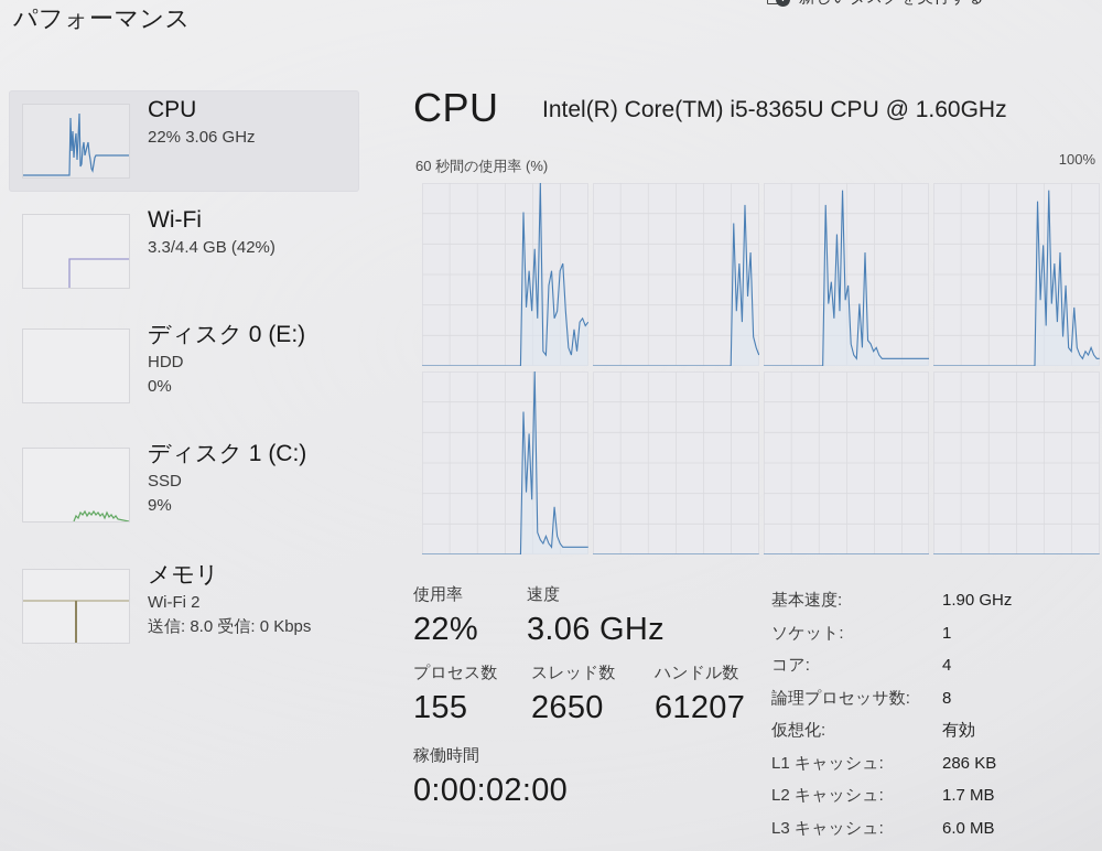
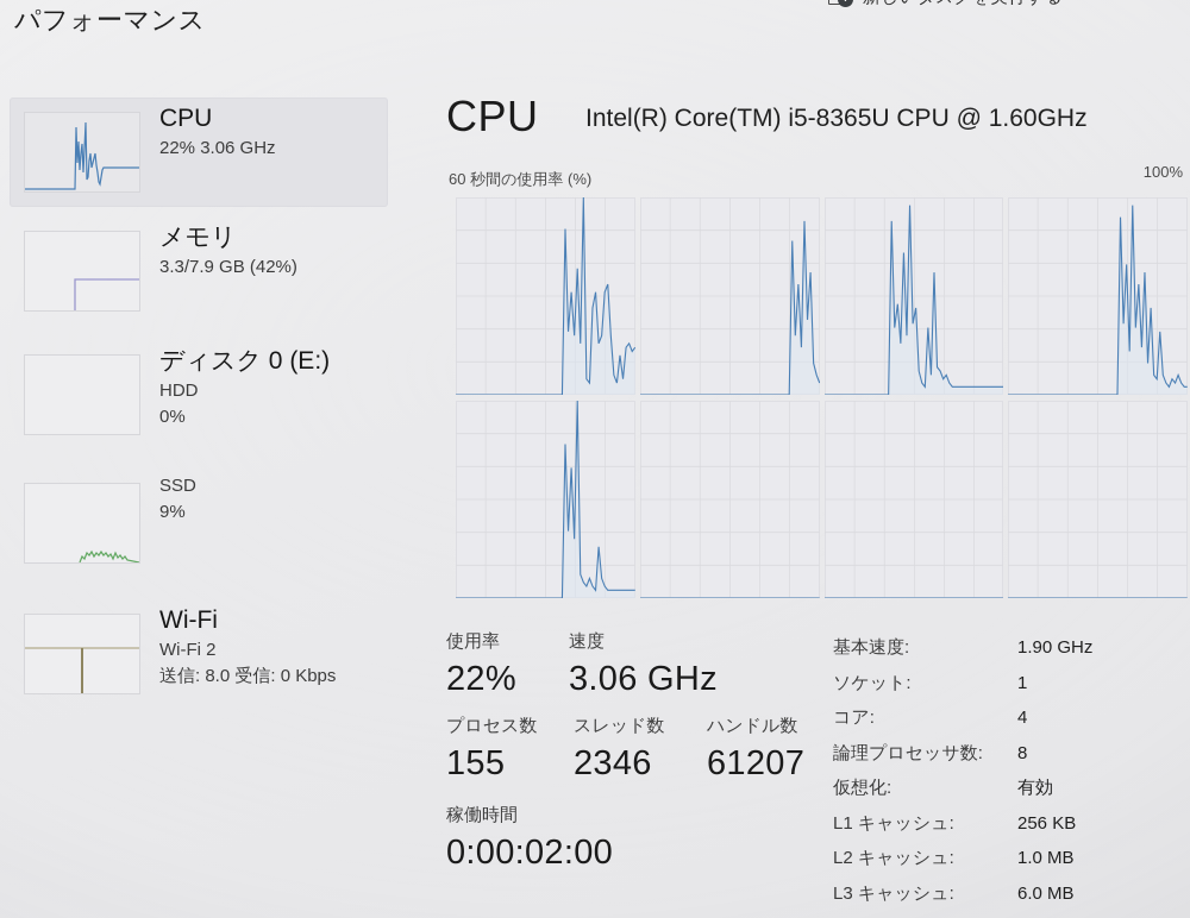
  パフォーマンス
  CPU
  22% 3.06 GHz
- Wi-Fi
+ メモリ
- 3.3/4.4 GB (42%)
+ 3.3/7.9 GB (42%)
  ディスク 0 (E:)
  HDD
  0%
- ディスク 1 (C:)
  SSD
  9%
- メモリ
+ Wi-Fi
  Wi-Fi 2
  送信: 8.0 受信: 0 Kbps
  CPU
  Intel(R) Core(TM) i5-8365U CPU @ 1.60GHz
  60 秒間の使用率 (%)
  100%
  使用率
  22%
  速度
  3.06 GHz
  プロセス数
  155
  スレッド数
- 2650
+ 2346
  ハンドル数
  61207
  稼働時間
  0:00:02:00
  基本速度:
  1.90 GHz
  ソケット:
  1
  コア:
  4
  論理プロセッサ数:
  8
  仮想化:
  有効
  L1 キャッシュ:
- 286 KB
+ 256 KB
  L2 キャッシュ:
- 1.7 MB
+ 1.0 MB
  L3 キャッシュ:
  6.0 MB
